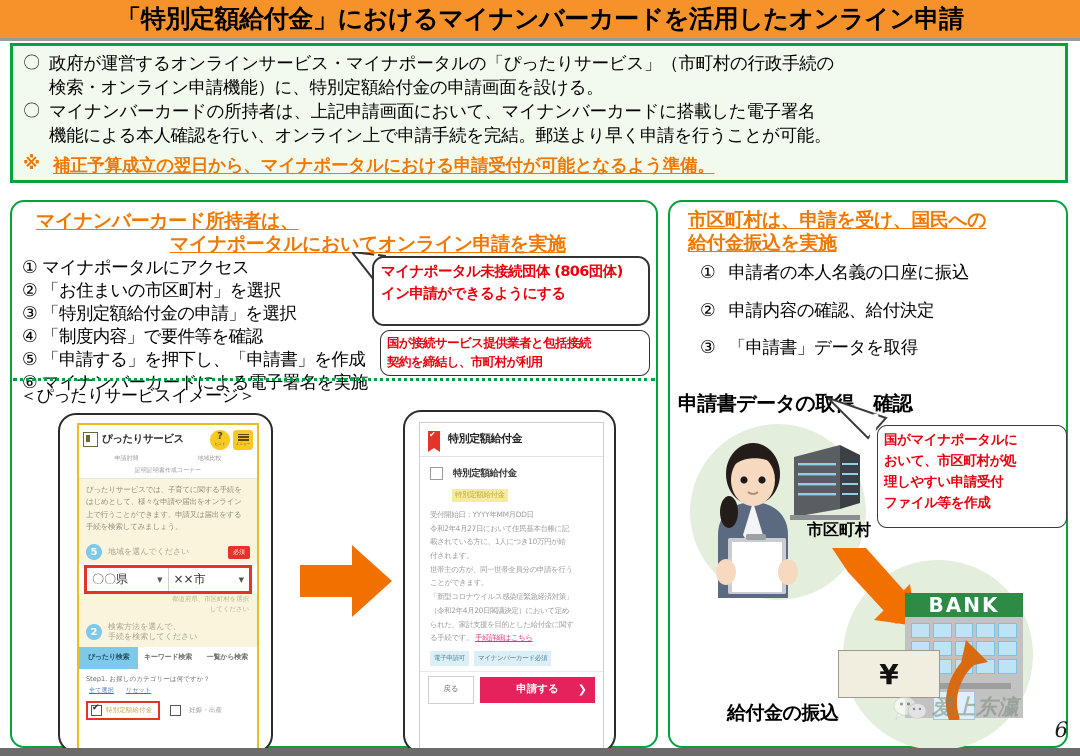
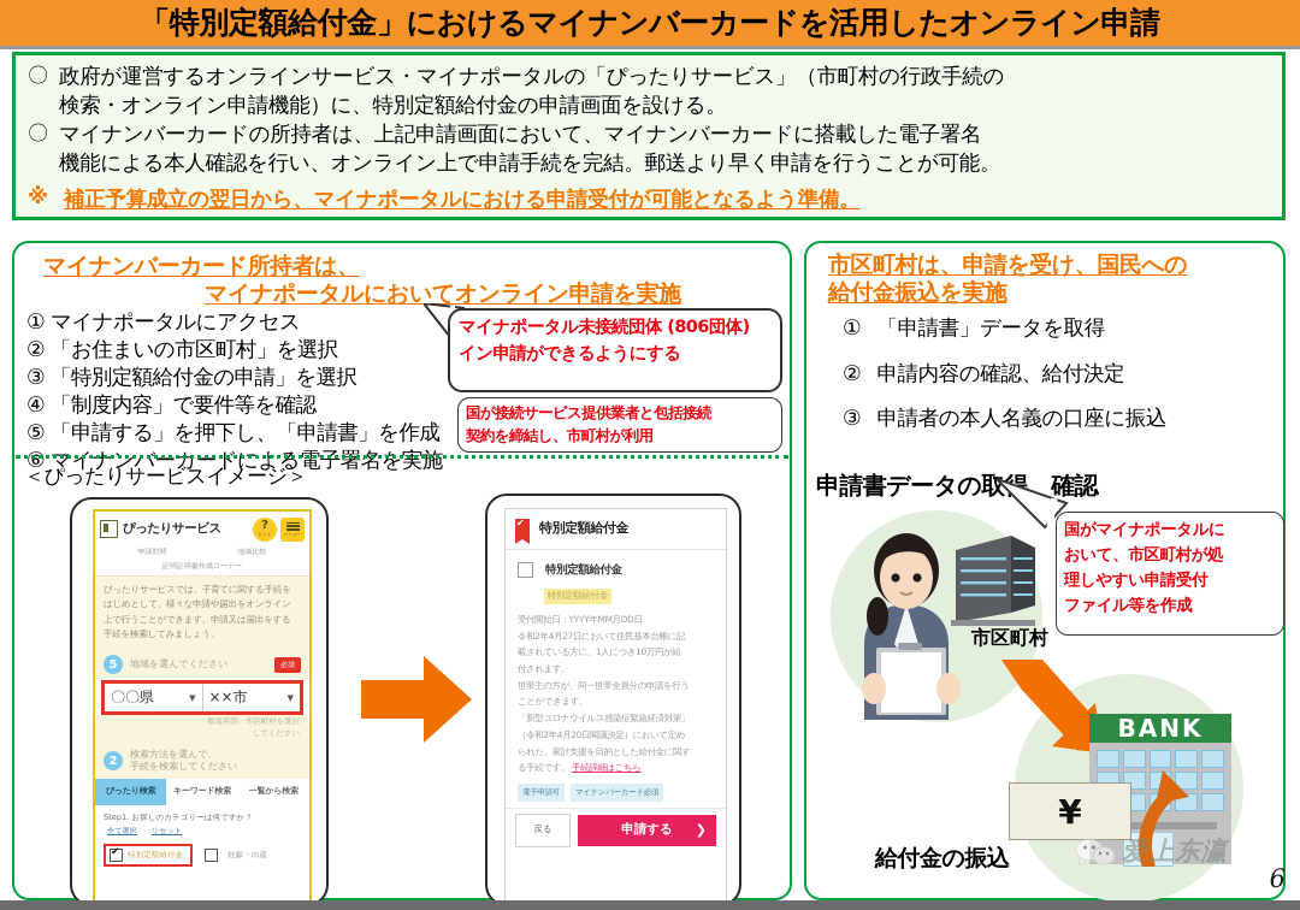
  「特別定額給付金」におけるマイナンバーカードを活用したオンライン申請
  〇
  政府が運営するオンラインサービス・マイナポータルの「ぴったりサービス」（市町村の行政手続の
  検索・オンライン申請機能）に、特別定額給付金の申請画面を設ける。
  〇
  マイナンバーカードの所持者は、上記申請画面において、マイナンバーカードに搭載した電子署名
  機能による本人確認を行い、オンライン上で申請手続を完結。郵送より早く申請を行うことが可能。
  ※
  補正予算成立の翌日から、マイナポータルにおける申請受付が可能となるよう準備。
  マイナンバーカード所持者は、
  マイナポータルにおいてオンライン申請を実施
  ① マイナポータルにアクセス
  ② 「お住まいの市区町村」を選択
  ③ 「特別定額給付金の申請」を選択
  ④ 「制度内容」で要件等を確認
  ⑤ 「申請する」を押下し、「申請書」を作成
  ⑥ マイナンバーカードによる電子署名を実施
  マイナポータル未接続団体 (806団体)
  イン申請ができるようにする
  国が接続サービス提供業者と包括接続
  契約を締結し、市町村が利用
  ＜ぴったりサービスイメージ＞
  ぴったりサービス
  ?
  ぴったりサービスでは、子育てに関する手続を
  はじめとして、様々な申請や届出をオンライン
  上で行うことができます。申請又は届出をする
  手続を検索してみましょう。
  5
  地域を選んでください
  〇〇県
  ▼
  ××市
  ▼
  都道府県、市区町村を選択
  してください
  2
  検索方法を選んで、
  手続を検索してください
  ぴったり検索
  キーワード検索
  一覧から検索
  Step1. お探しのカテゴリーは何ですか？
  特別定額給付金
  妊娠・出産
  特別定額給付金
  特別定額給付金
  特別定額給付金
  受付開始日：YYYY年MM月DD日
  令和2年4月27日において住民基本台帳に記
  載されている方に、1人につき10万円が給
  付されます。
  世帯主の方が、同一世帯全員分の申請を行う
  ことができます。
  「新型コロナウイルス感染症緊急経済対策」
  （令和2年4月20日閣議決定）において定め
  られた、家計支援を目的とした給付金に関す
  る手続です。 手続詳細はこちら
  電子申請可
  マイナンバーカード必須
  戻る
  申請する
  ❯
  市区町村は、申請を受け、国民への
  給付金振込を実施
- ① 申請者の本人名義の口座に振込
+ ① 「申請書」データを取得
  ② 申請内容の確認、給付決定
- ③ 「申請書」データを取得
+ ③ 申請者の本人名義の口座に振込
  申請書データの取、確認
  国がマイナポータルに
  おいて、市区町村が処
  理しやすい申請受付
  ファイル等を作成
  市区町村
  BANK
  ¥
  給付金の振込
  爱上东瀛
  6
